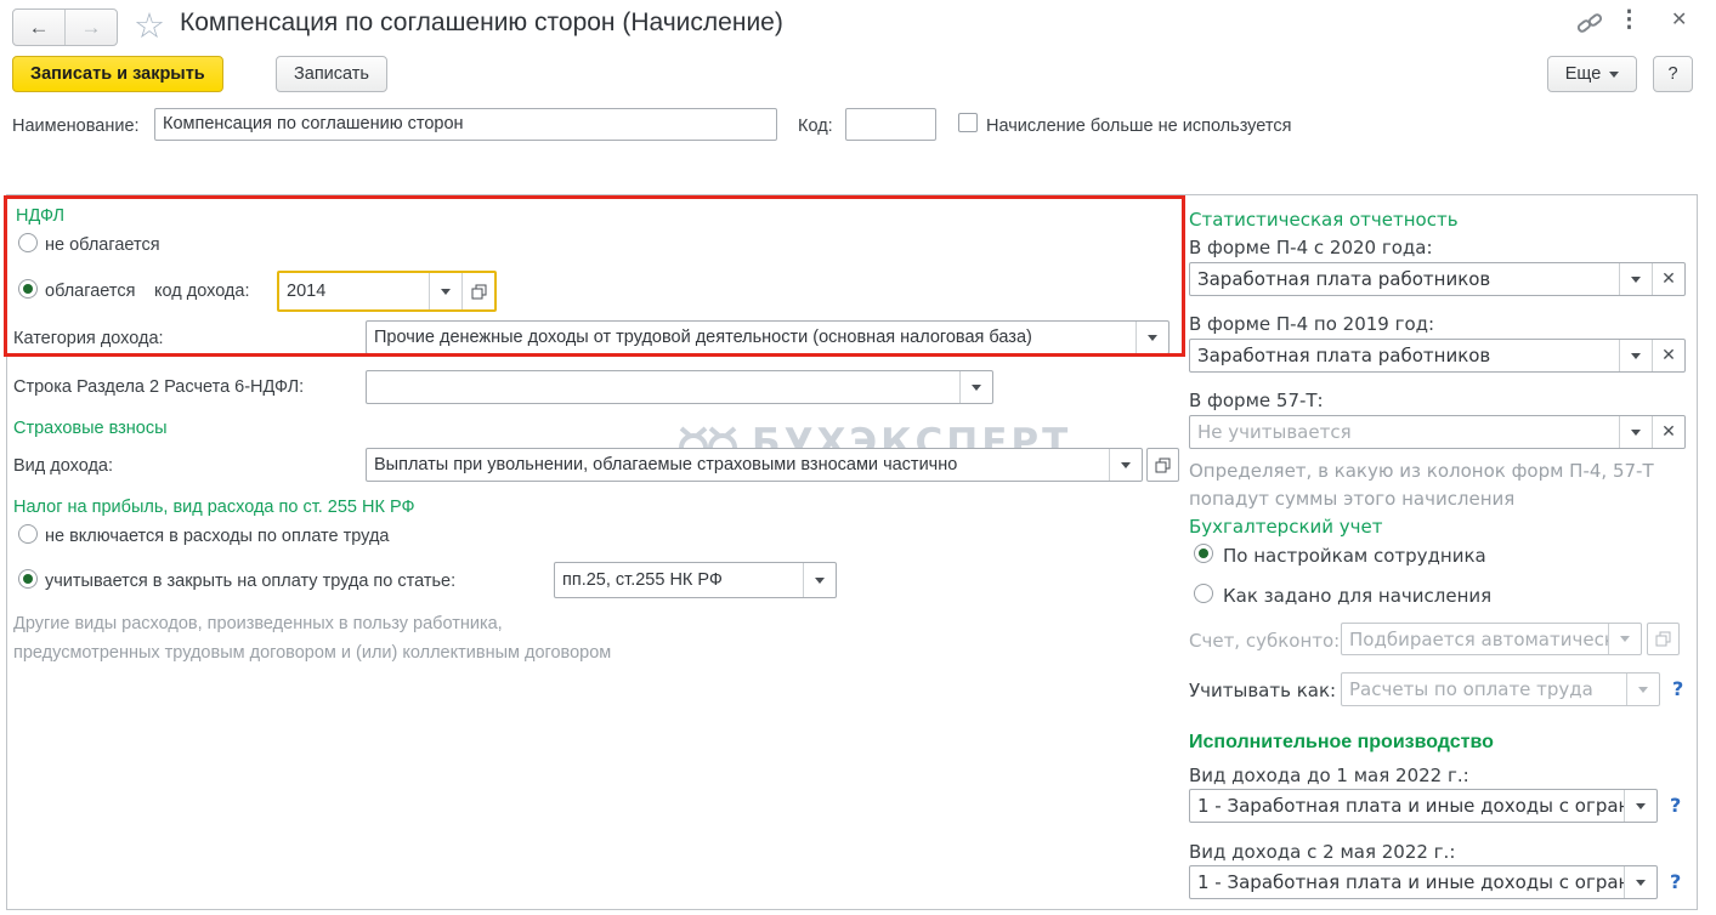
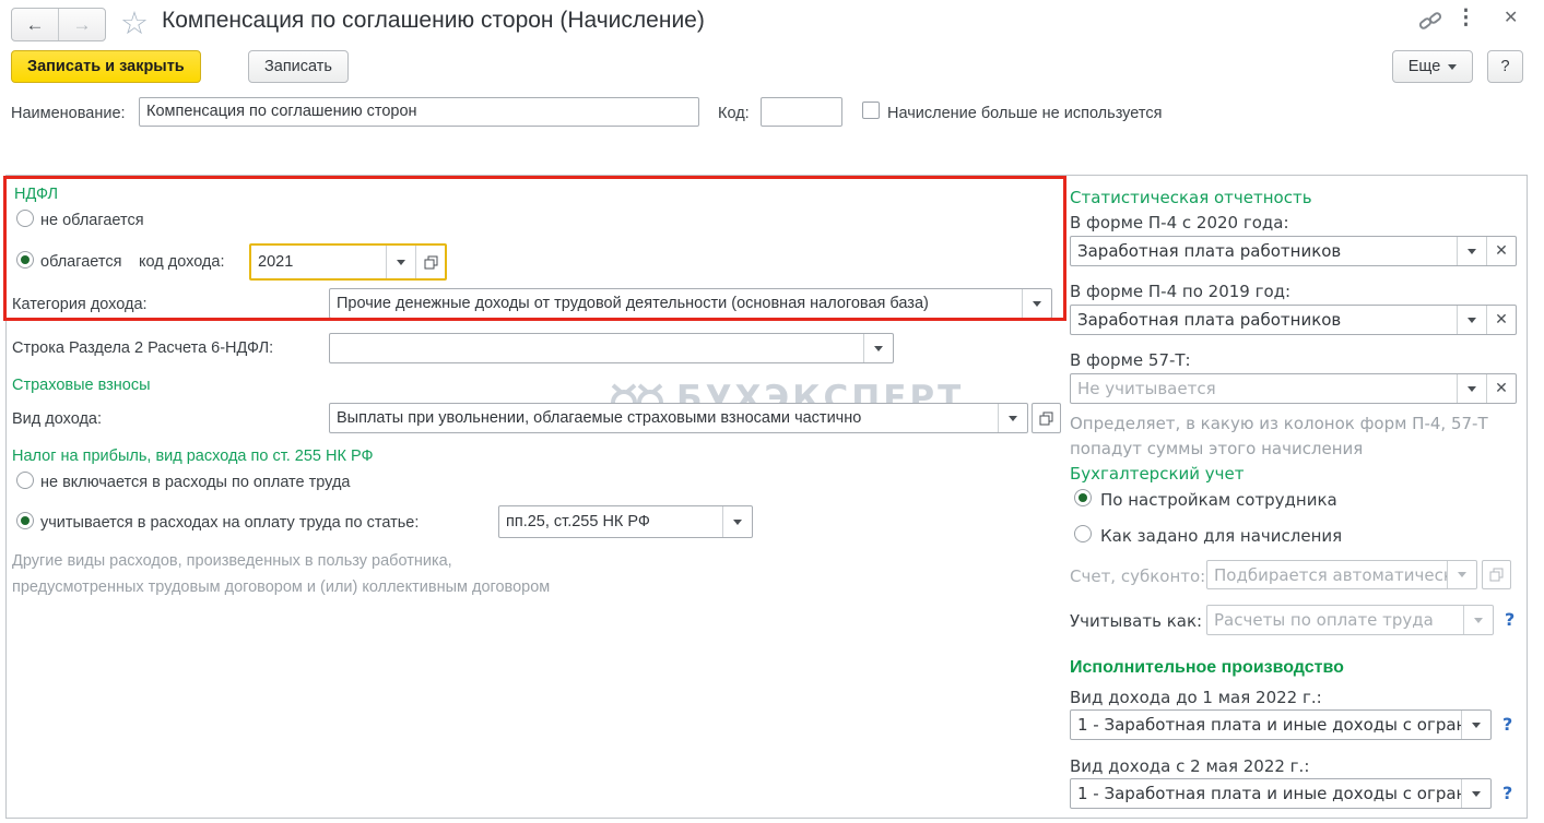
  ←
  →
  ☆
  Компенсация по соглашению сторон (Начисление)
  ⋮
  ✕
  Записать и закрыть
  Записать
  Еще
  ?
  Наименование:
  Компенсация по соглашению сторон
  Код:
  Начисление больше не используется
  БУХЭКСПЕРТ
  НДФЛ
  не облагается
  облагается
  код дохода:
- 2014
+ 2021
  Категория дохода:
  Прочие денежные доходы от трудовой деятельности (основная налоговая база)
  Строка Раздела 2 Расчета 6-НДФЛ:
  Страховые взносы
  Вид дохода:
  Выплаты при увольнении, облагаемые страховыми взносами частично
  Налог на прибыль, вид расхода по ст. 255 НК РФ
  не включается в расходы по оплате труда
- учитывается в закрыть на оплату труда по статье:
+ учитывается в расходах на оплату труда по статье:
  пп.25, ст.255 НК РФ
  Другие виды расходов, произведенных в пользу работника, предусмотренных трудовым договором и (или) коллективным договором
  Статистическая отчетность
  В форме П-4 с 2020 года:
  Заработная плата работников
  ✕
  В форме П-4 по 2019 год:
  Заработная плата работников
  ✕
  В форме 57-Т:
  Не учитывается
  ✕
  Определяет, в какую из колонок форм П-4, 57-Т попадут суммы этого начисления
  Бухгалтерский учет
  По настройкам сотрудника
  Как задано для начисления
  Счет, субконто:
  Подбирается автоматичес
  Учитывать как:
  Расчеты по оплате труда
  ?
  Исполнительное производство
  Вид дохода до 1 мая 2022 г.:
  1 - Заработная плата и иные доходы с огра
  ?
  Вид дохода с 2 мая 2022 г.:
  1 - Заработная плата и иные доходы с огра
  ?
